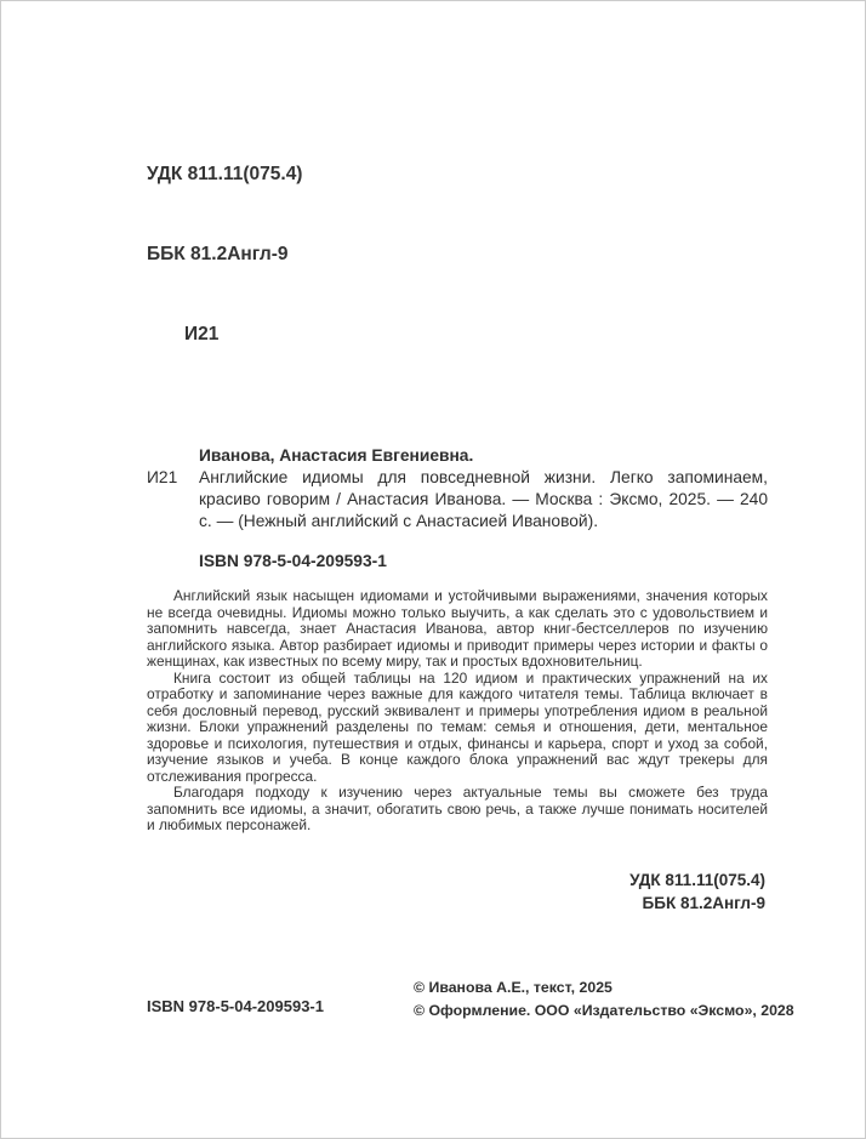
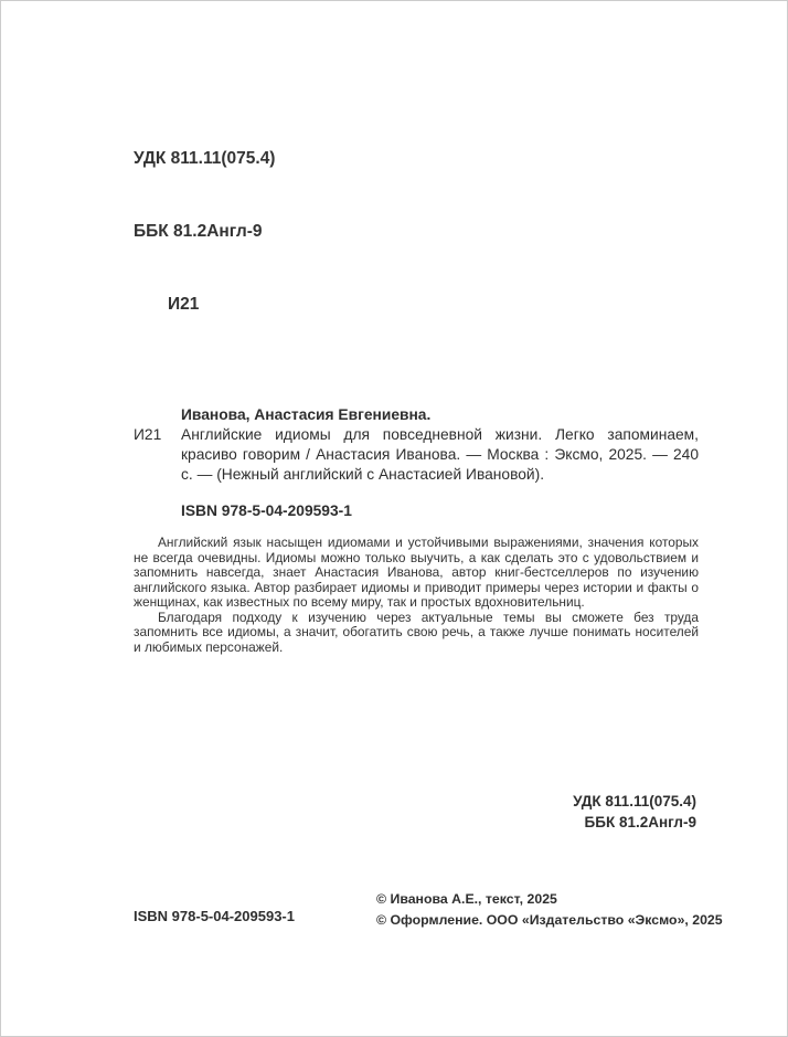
  УДК 811.11(075.4)
  ББК 81.2Англ-9
  И21
  Иванова, Анастасия Евгениевна.
  И21
  Английские идиомы для повседневной жизни. Легко запоминаем, красиво говорим / Анастасия Иванова. — Москва : Эксмо, 2025. — 240 с. — (Нежный английский с Анастасией Ивановой).
  ISBN 978-5-04-209593-1
  Английский язык насыщен идиомами и устойчивыми выражениями, значения которых не всегда очевидны. Идиомы можно только выучить, а как сделать это с удовольствием и запомнить навсегда, знает Анастасия Иванова, автор книг-бестселлеров по изучению английского языка. Автор разбирает идиомы и приводит примеры через истории и факты о женщинах, как известных по всему миру, так и простых вдохновительниц.
- Книга состоит из общей таблицы на 120 идиом и практических упражнений на их отработку и запоминание через важные для каждого читателя темы. Таблица включает в себя дословный перевод, русский эквивалент и примеры употребления идиом в реальной жизни. Блоки упражнений разделены по темам: семья и отношения, дети, ментальное здоровье и психология, путешествия и отдых, финансы и карьера, спорт и уход за собой, изучение языков и учеба. В конце каждого блока упражнений вас ждут трекеры для отслеживания прогресса.
  Благодаря подходу к изучению через актуальные темы вы сможете без труда запомнить все идиомы, а значит, обогатить свою речь, а также лучше понимать носителей и любимых персонажей.
  УДК 811.11(075.4)
  ББК 81.2Англ-9
  ISBN 978-5-04-209593-1
  © Иванова А.Е., текст, 2025
- © Оформление. ООО «Издательство «Эксмо», 2028
+ © Оформление. ООО «Издательство «Эксмо», 2025
